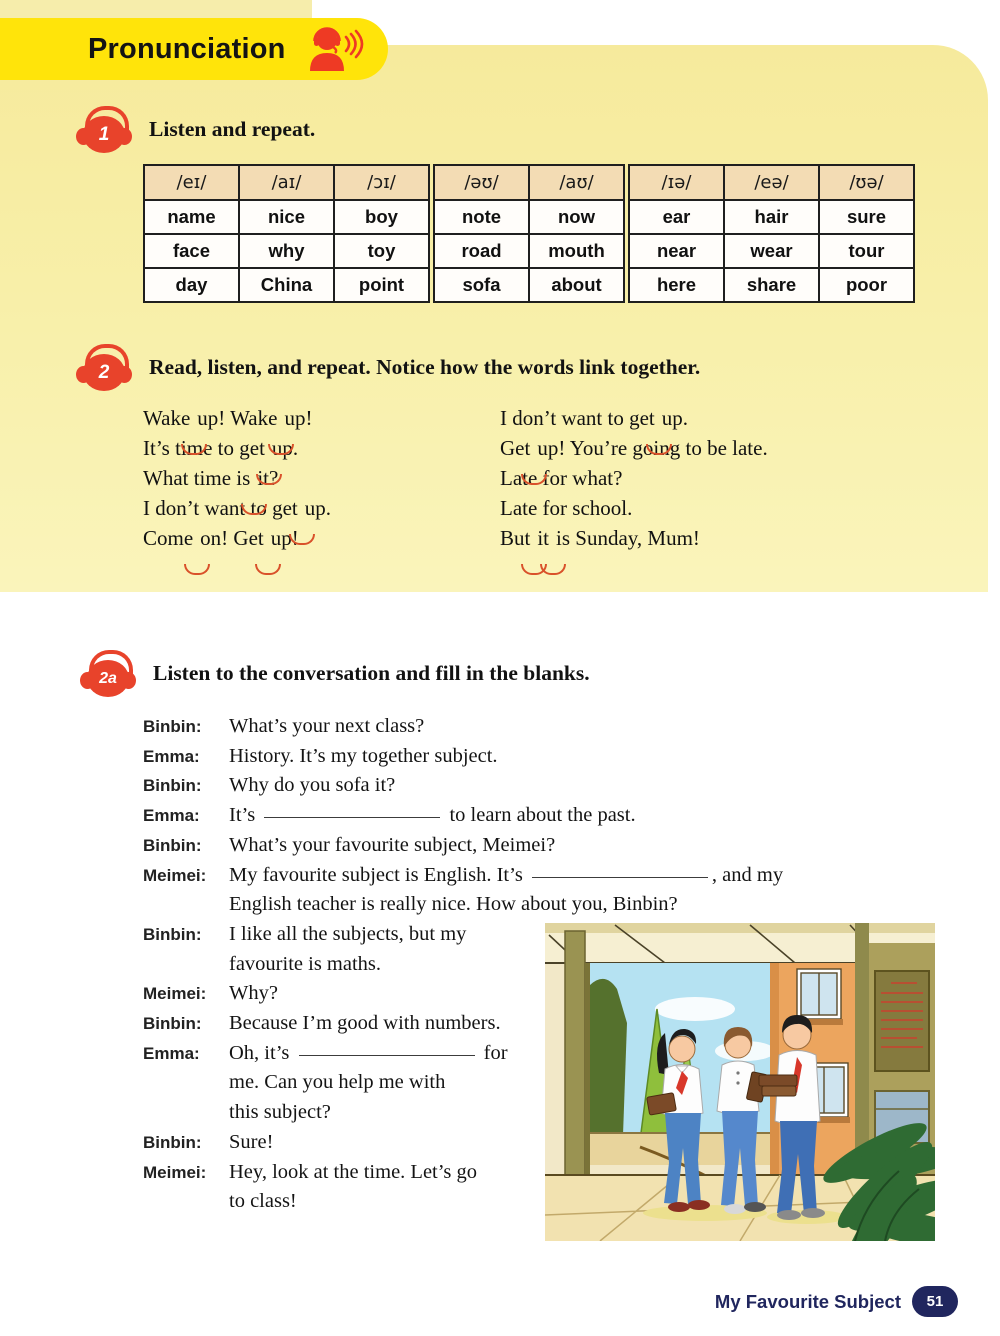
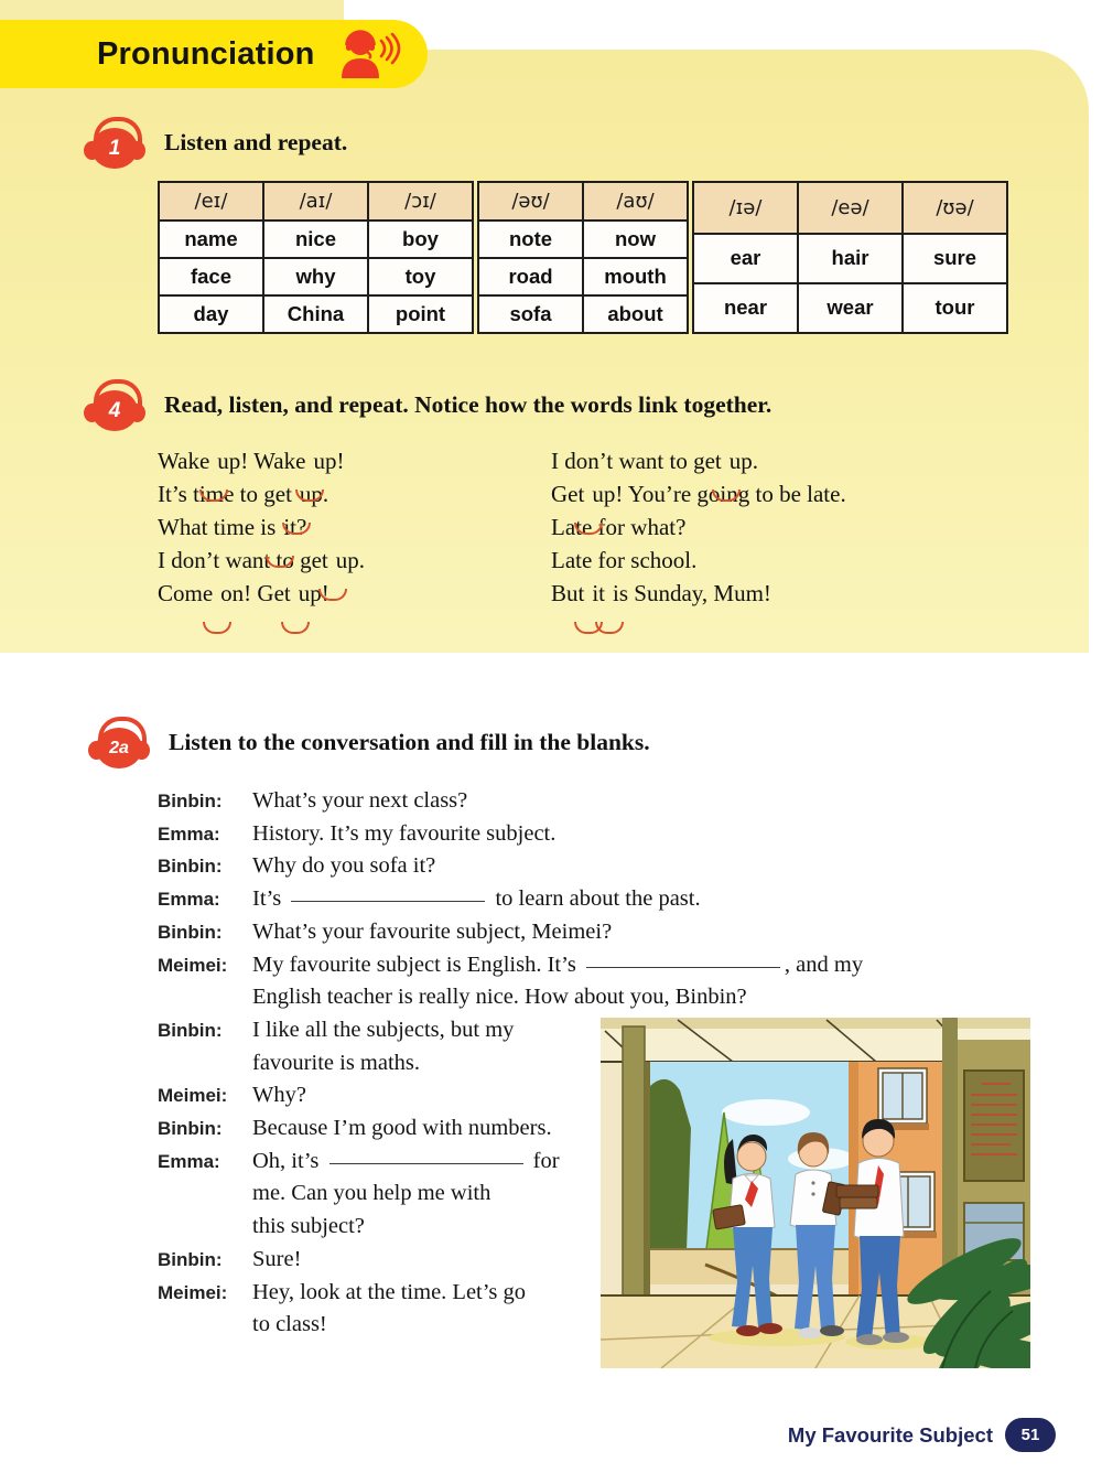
  Pronunciation
  1
  Listen and repeat.
  /eɪ/	/aɪ/	/ɔɪ/
  name	nice	boy
  face	why	toy
  day	China	point
  /əʊ/	/aʊ/
  note	now
  road	mouth
  sofa	about
  /ɪə/	/eə/	/ʊə/
  ear	hair	sure
  near	wear	tour
- here	share	poor
- 2
+ 4
  Read, listen, and repeat. Notice how the words link together.
  Wake up! Wake up!
  It’s time to get up.
  What time is it?
  I don’t want to get up.
  Come on! Get up!
  I don’t want to get up.
  Get up! You’re going to be late.
  Late for what?
  Late for school.
  But it is Sunday, Mum!
  2a
  Listen to the conversation and fill in the blanks.
  Binbin: What’s your next class?
- Emma: History. It’s my together subject.
+ Emma: History. It’s my favourite subject.
  Binbin: Why do you sofa it?
  Emma: It’s to learn about the past.
  Binbin: What’s your favourite subject, Meimei?
  Meimei: My favourite subject is English. It’s , and my
  English teacher is really nice. How about you, Binbin?
  Binbin: I like all the subjects, but my
  favourite is maths.
  Meimei: Why?
  Binbin: Because I’m good with numbers.
  Emma: Oh, it’s for
  me. Can you help me with
  this subject?
  Binbin: Sure!
  Meimei: Hey, look at the time. Let’s go
  to class!
  My Favourite Subject
  51
